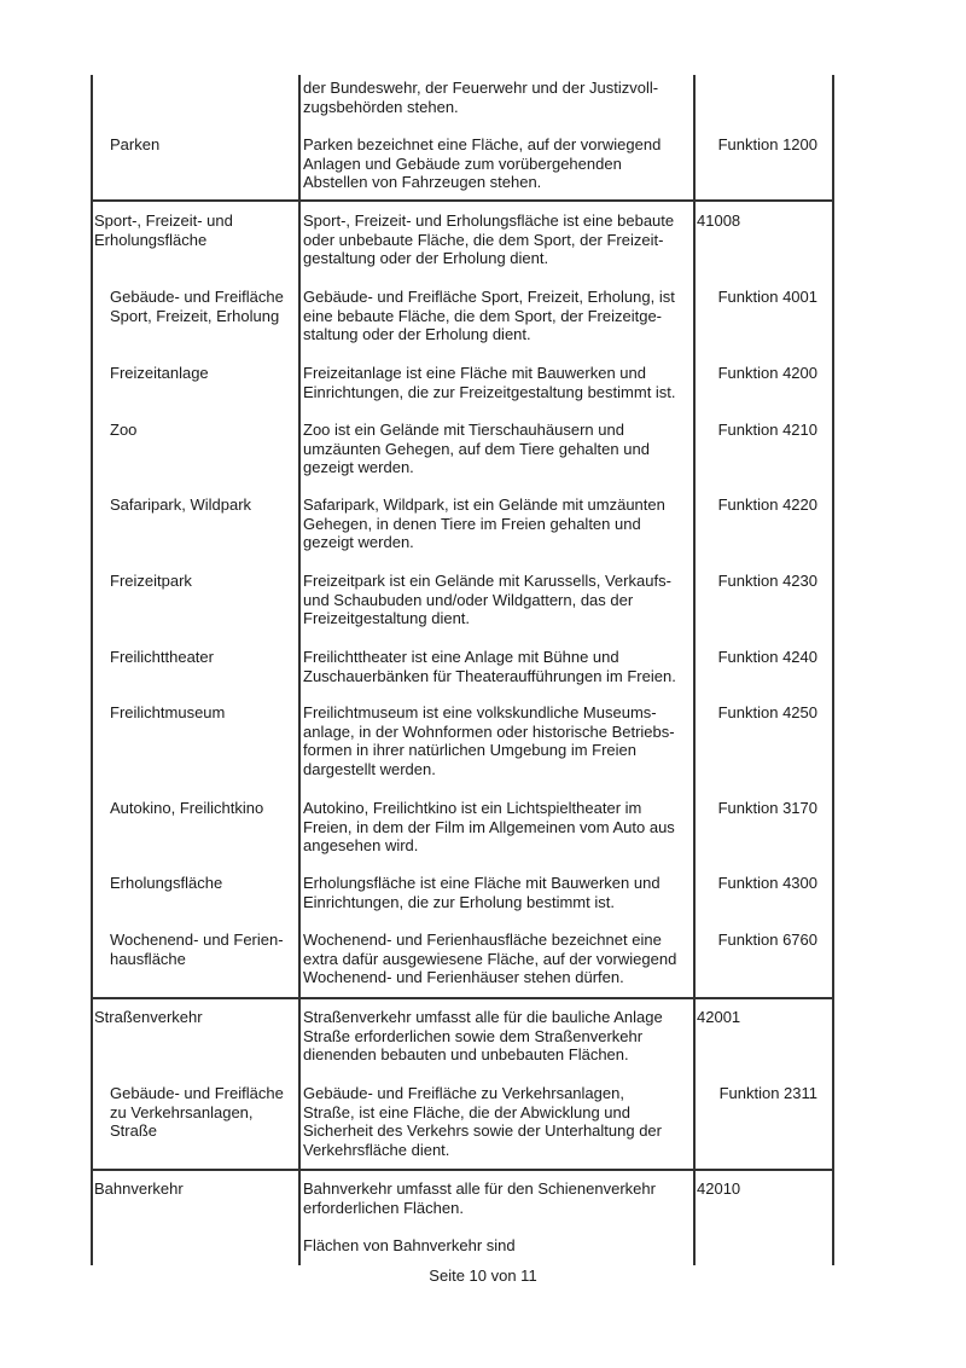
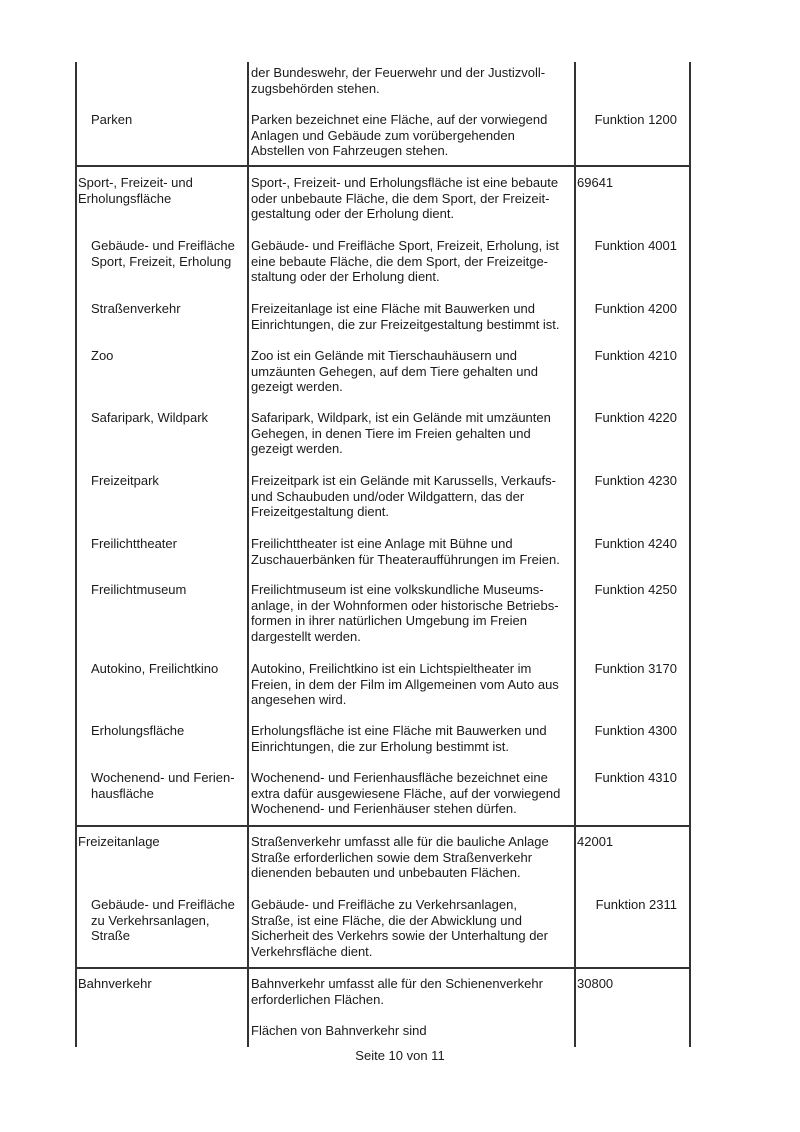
  der Bundeswehr, der Feuerwehr und der Justizvoll-
  zugsbehörden stehen.
  Parken
  Parken bezeichnet eine Fläche, auf der vorwiegend
  Anlagen und Gebäude zum vorübergehenden
  Abstellen von Fahrzeugen stehen.
  Funktion 1200
  Sport-, Freizeit- und
  Erholungsfläche
  Sport-, Freizeit- und Erholungsfläche ist eine bebaute
  oder unbebaute Fläche, die dem Sport, der Freizeit-
  gestaltung oder der Erholung dient.
- 41008
+ 69641
  Gebäude- und Freifläche
  Sport, Freizeit, Erholung
  Gebäude- und Freifläche Sport, Freizeit, Erholung, ist
  eine bebaute Fläche, die dem Sport, der Freizeitge-
  staltung oder der Erholung dient.
  Funktion 4001
- Freizeitanlage
+ Straßenverkehr
  Freizeitanlage ist eine Fläche mit Bauwerken und
  Einrichtungen, die zur Freizeitgestaltung bestimmt ist.
  Funktion 4200
  Zoo
  Zoo ist ein Gelände mit Tierschauhäusern und
  umzäunten Gehegen, auf dem Tiere gehalten und
  gezeigt werden.
  Funktion 4210
  Safaripark, Wildpark
  Safaripark, Wildpark, ist ein Gelände mit umzäunten
  Gehegen, in denen Tiere im Freien gehalten und
  gezeigt werden.
  Funktion 4220
  Freizeitpark
  Freizeitpark ist ein Gelände mit Karussells, Verkaufs-
  und Schaubuden und/oder Wildgattern, das der
  Freizeitgestaltung dient.
  Funktion 4230
  Freilichttheater
  Freilichttheater ist eine Anlage mit Bühne und
  Zuschauerbänken für Theateraufführungen im Freien.
  Funktion 4240
  Freilichtmuseum
  Freilichtmuseum ist eine volkskundliche Museums-
  anlage, in der Wohnformen oder historische Betriebs-
  formen in ihrer natürlichen Umgebung im Freien
  dargestellt werden.
  Funktion 4250
  Autokino, Freilichtkino
  Autokino, Freilichtkino ist ein Lichtspieltheater im
  Freien, in dem der Film im Allgemeinen vom Auto aus
  angesehen wird.
  Funktion 3170
  Erholungsfläche
  Erholungsfläche ist eine Fläche mit Bauwerken und
  Einrichtungen, die zur Erholung bestimmt ist.
  Funktion 4300
  Wochenend- und Ferien-
  hausfläche
  Wochenend- und Ferienhausfläche bezeichnet eine
  extra dafür ausgewiesene Fläche, auf der vorwiegend
  Wochenend- und Ferienhäuser stehen dürfen.
- Funktion 6760
+ Funktion 4310
- Straßenverkehr
+ Freizeitanlage
  Straßenverkehr umfasst alle für die bauliche Anlage
  Straße erforderlichen sowie dem Straßenverkehr
  dienenden bebauten und unbebauten Flächen.
  42001
  Gebäude- und Freifläche
  zu Verkehrsanlagen,
  Straße
  Gebäude- und Freifläche zu Verkehrsanlagen,
  Straße, ist eine Fläche, die der Abwicklung und
  Sicherheit des Verkehrs sowie der Unterhaltung der
  Verkehrsfläche dient.
  Funktion 2311
  Bahnverkehr
  Bahnverkehr umfasst alle für den Schienenverkehr
  erforderlichen Flächen.
- 42010
+ 30800
  Flächen von Bahnverkehr sind
  Seite 10 von 11
